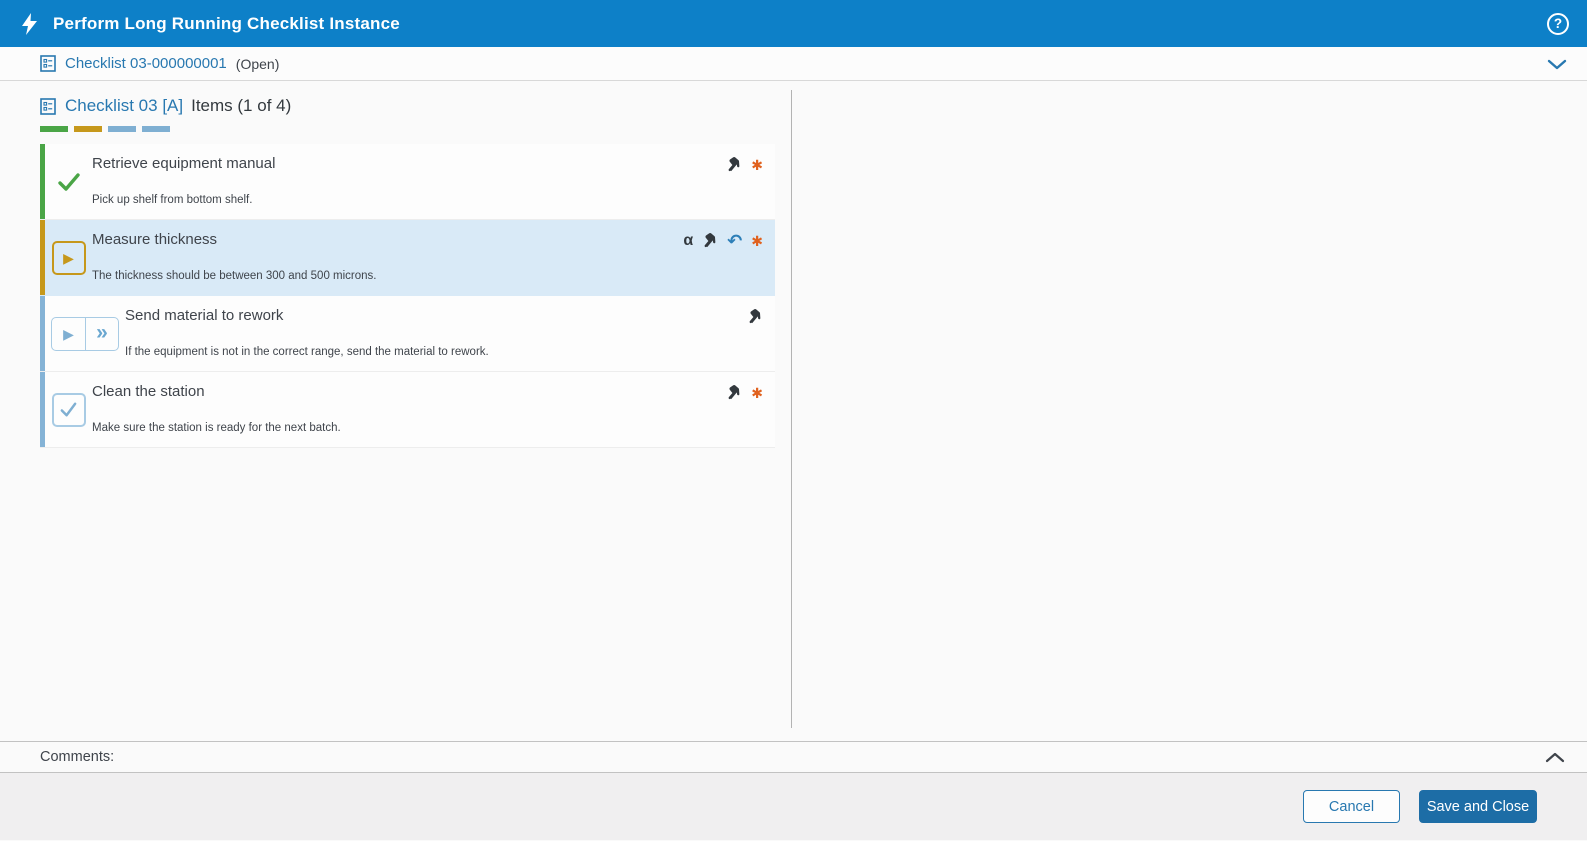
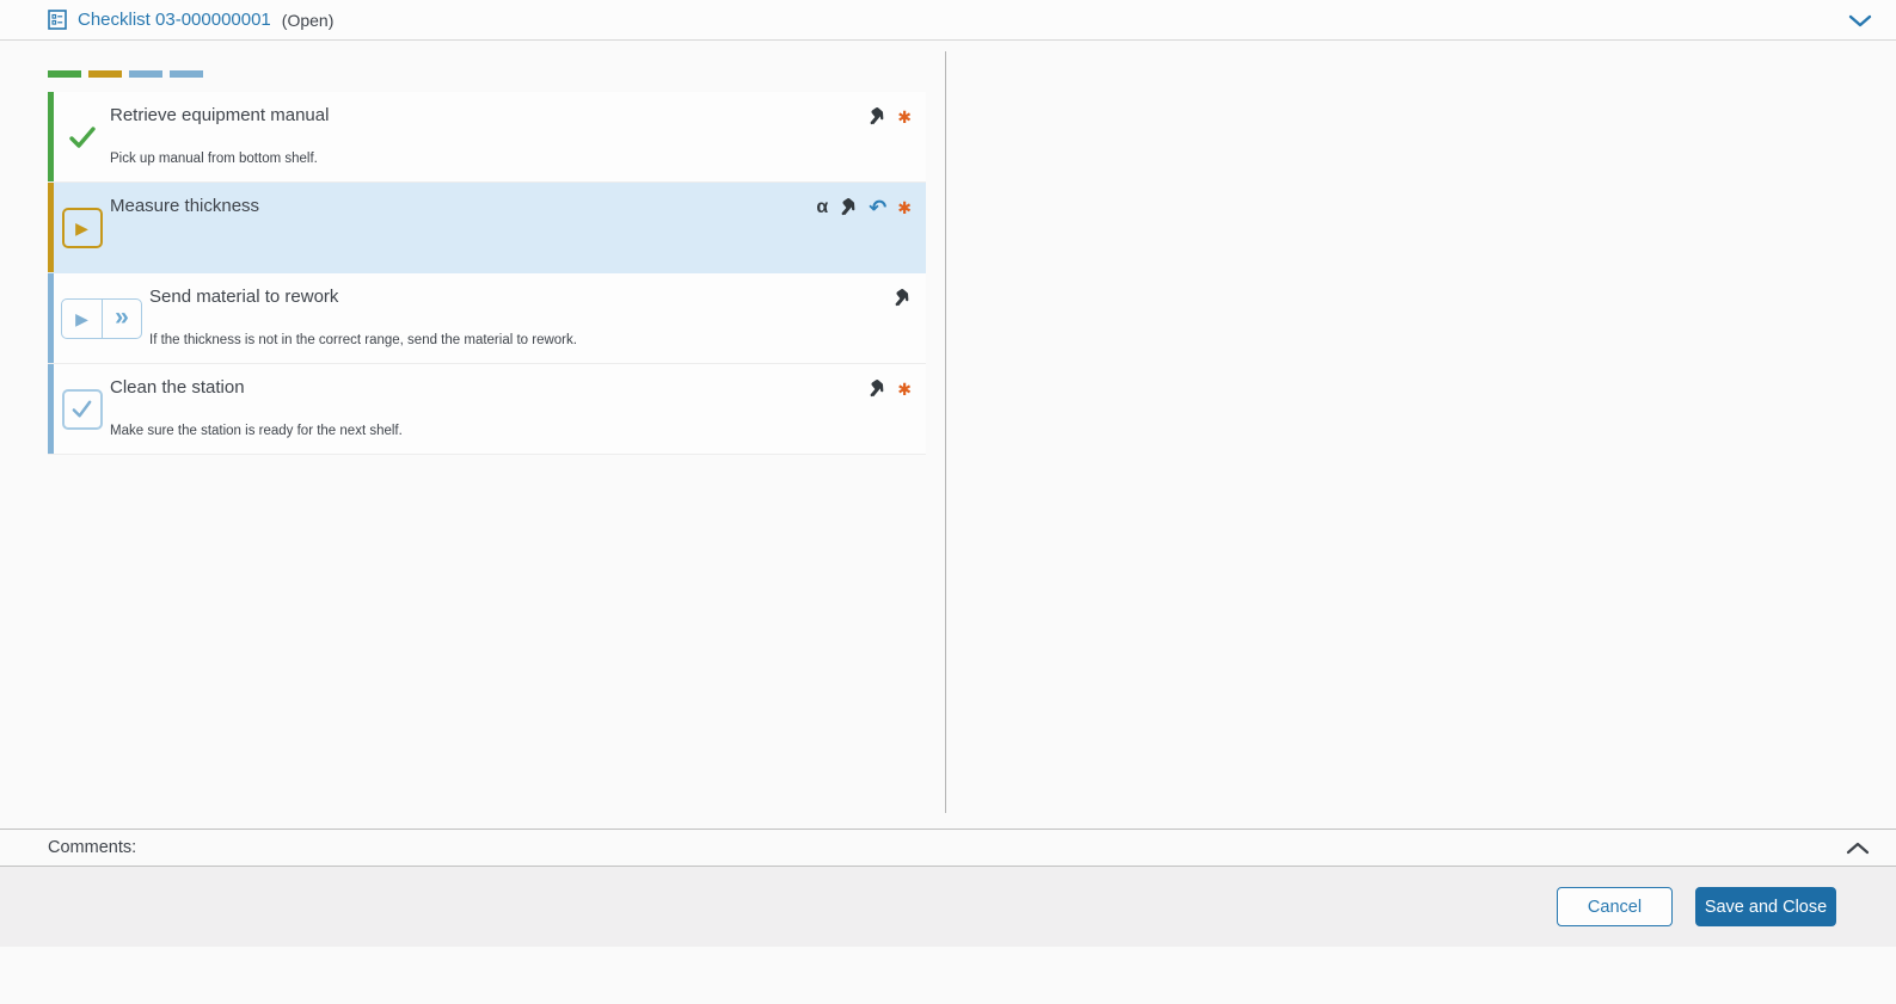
- Perform Long Running Checklist Instance
- ?
  Checklist 03-000000001
  (Open)
- Checklist 03 [A]
- Items (1 of 4)
  Retrieve equipment manual
- Pick up shelf from bottom shelf.
+ Pick up manual from bottom shelf.
  ✱
  ▶
  Measure thickness
- The thickness should be between 300 and 500 microns.
  α
  ↶
  ✱
  ▶
  »
  Send material to rework
- If the equipment is not in the correct range, send the material to rework.
+ If the thickness is not in the correct range, send the material to rework.
  Clean the station
- Make sure the station is ready for the next batch.
+ Make sure the station is ready for the next shelf.
  ✱
  Comments:
  Cancel
  Save and Close
